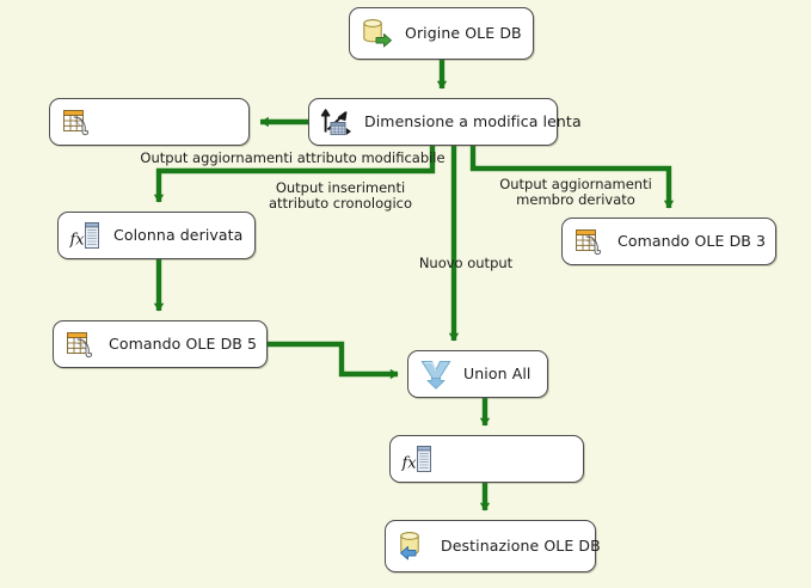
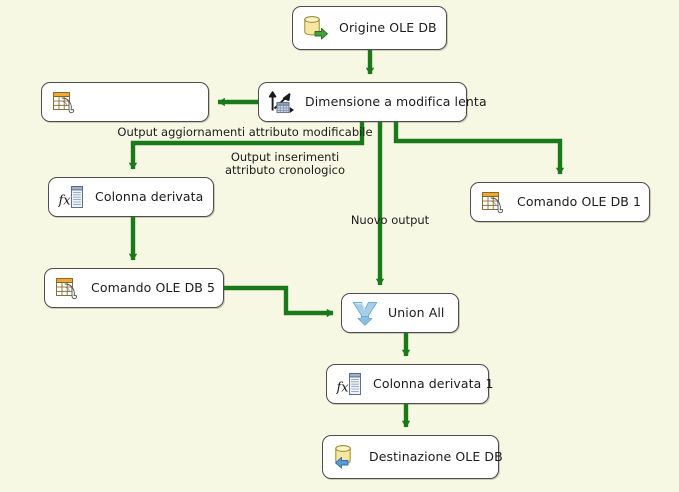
  Origine OLE DB
  Dimensione a modifica lenta
  fx
  Colonna derivata
- Comando OLE DB 3
+ Comando OLE DB 1
  Comando OLE DB 5
  Union All
  fx
+ Colonna derivata 1
  Destinazione OLE DB
  Output aggiornamenti attributo modificabile
  Output inserimenti
  attributo cronologico
- Output aggiornamenti
- membro derivato
  Nuovo output
